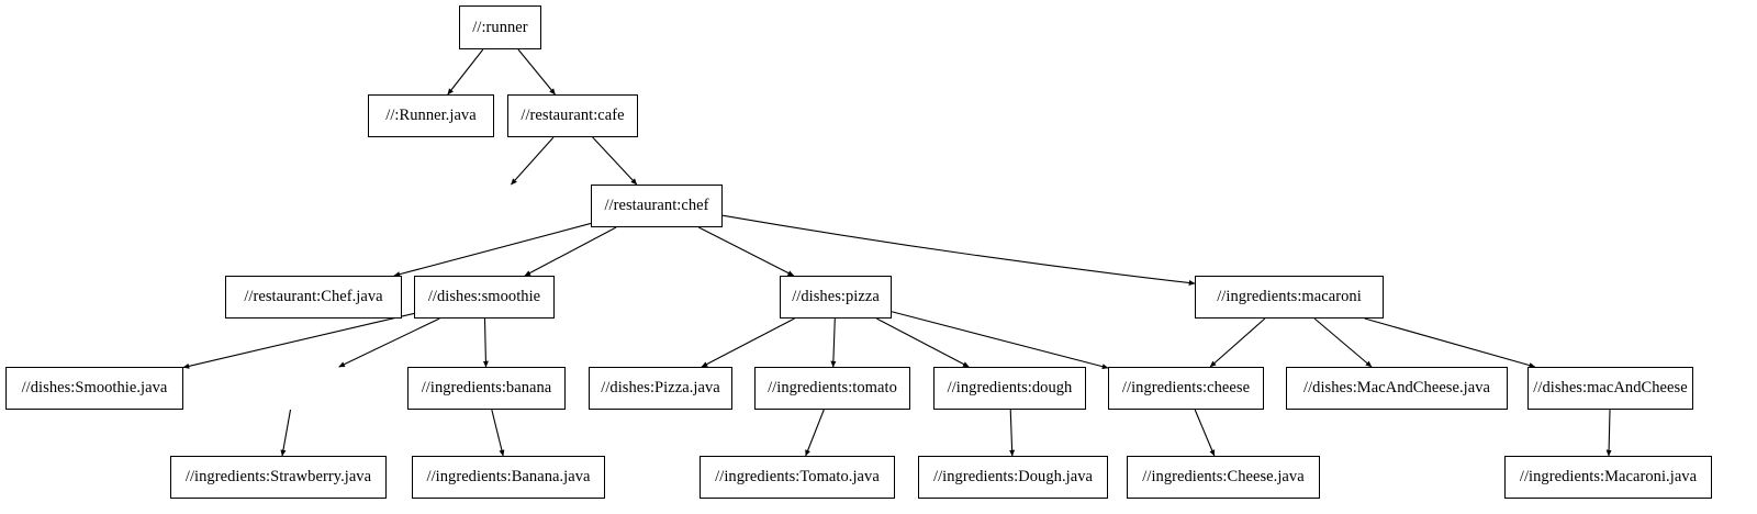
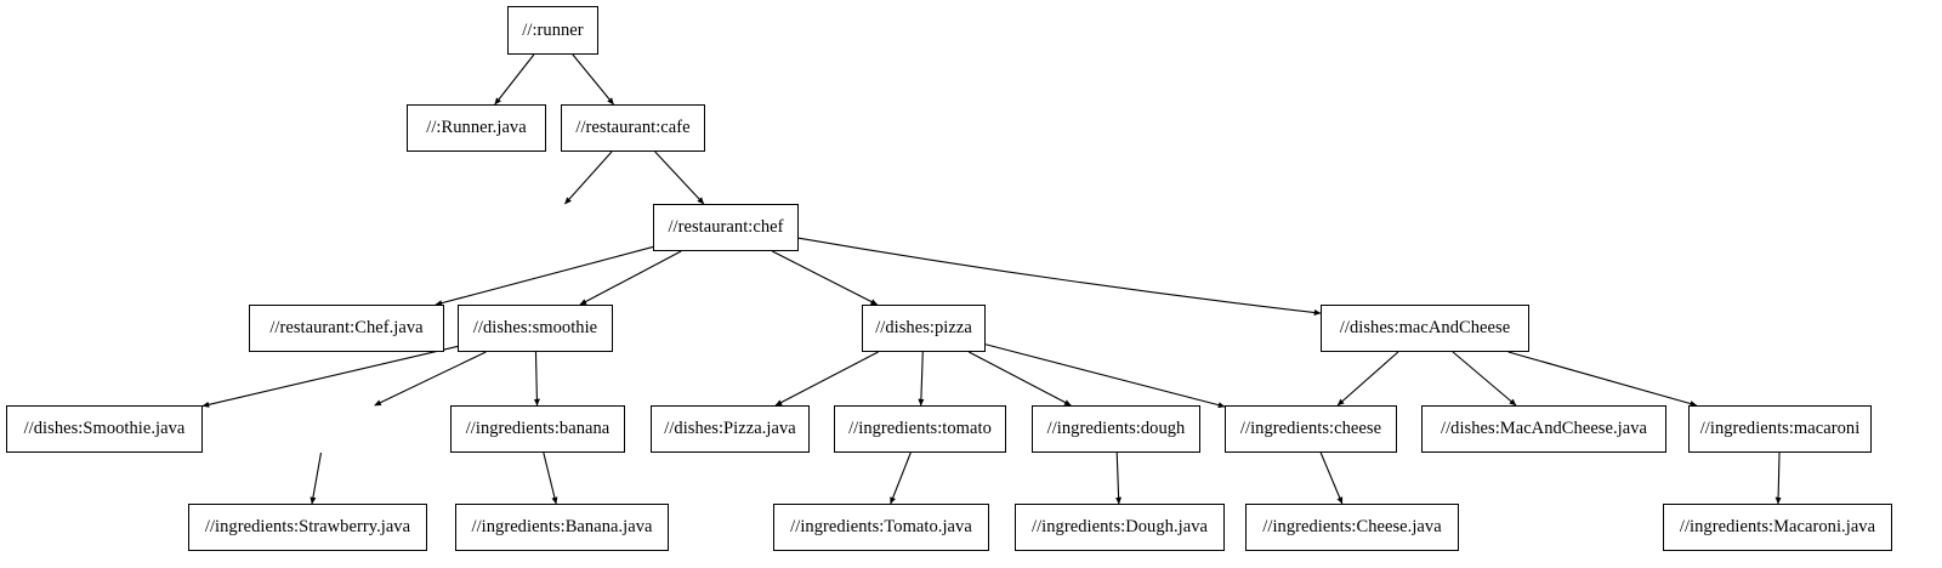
  //:runner
  //:Runner.java
  //restaurant:cafe
  //restaurant:chef
  //restaurant:Chef.java
  //dishes:smoothie
  //dishes:pizza
- //ingredients:macaroni
+ //dishes:macAndCheese
  //dishes:Smoothie.java
  //ingredients:banana
  //dishes:Pizza.java
  //ingredients:tomato
  //ingredients:dough
  //ingredients:cheese
  //dishes:MacAndCheese.java
- //dishes:macAndCheese
+ //ingredients:macaroni
  //ingredients:Strawberry.java
  //ingredients:Banana.java
  //ingredients:Tomato.java
  //ingredients:Dough.java
  //ingredients:Cheese.java
  //ingredients:Macaroni.java
